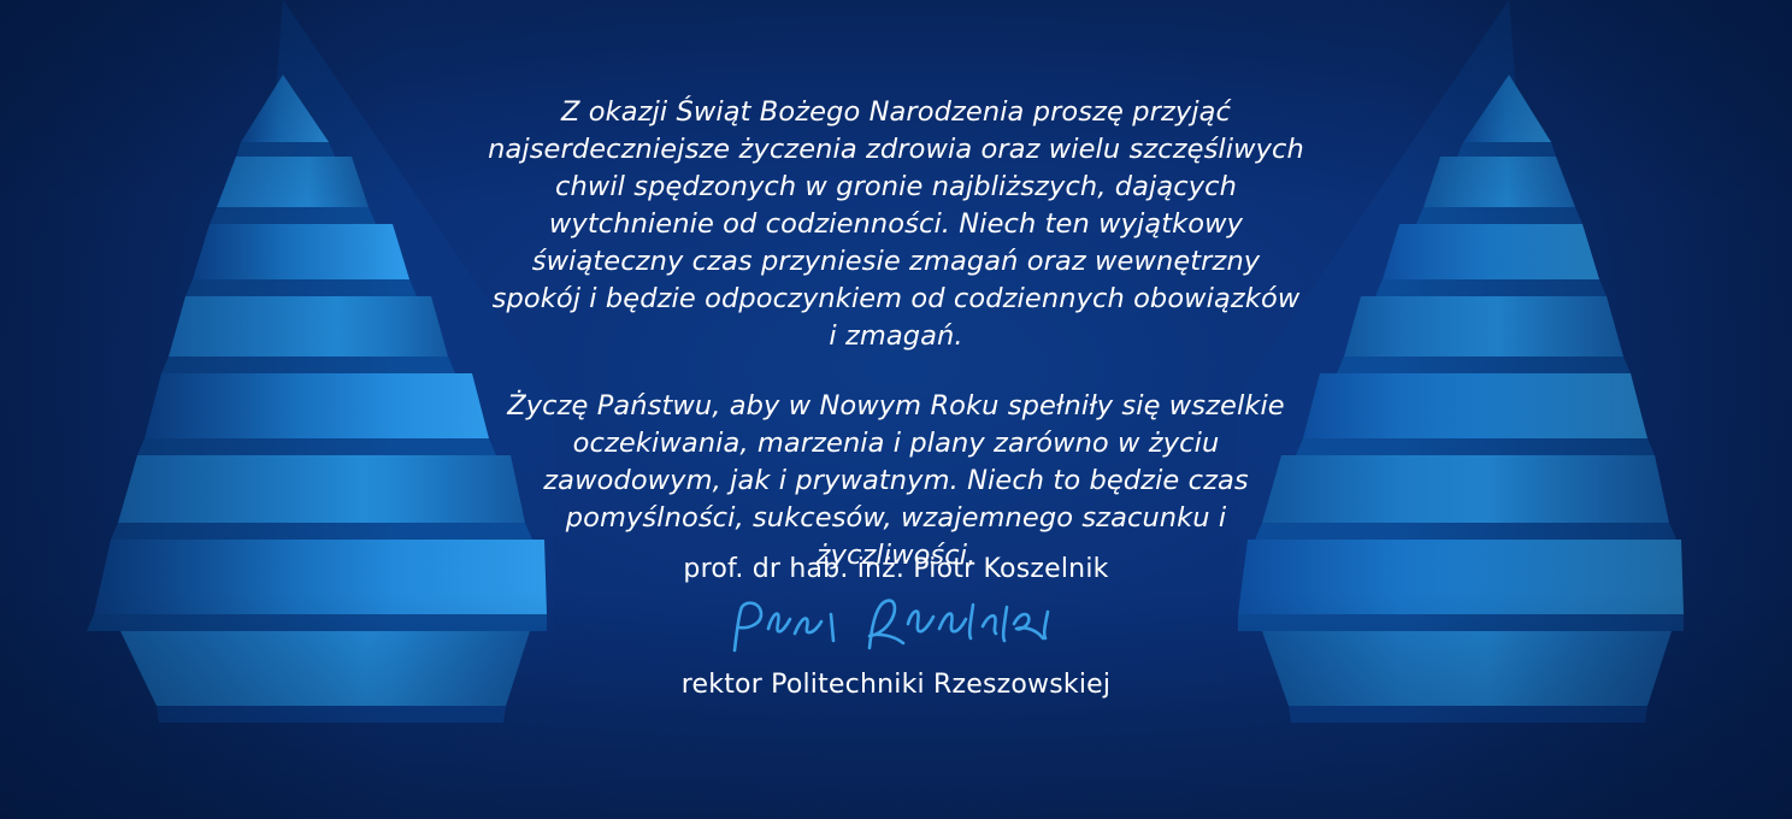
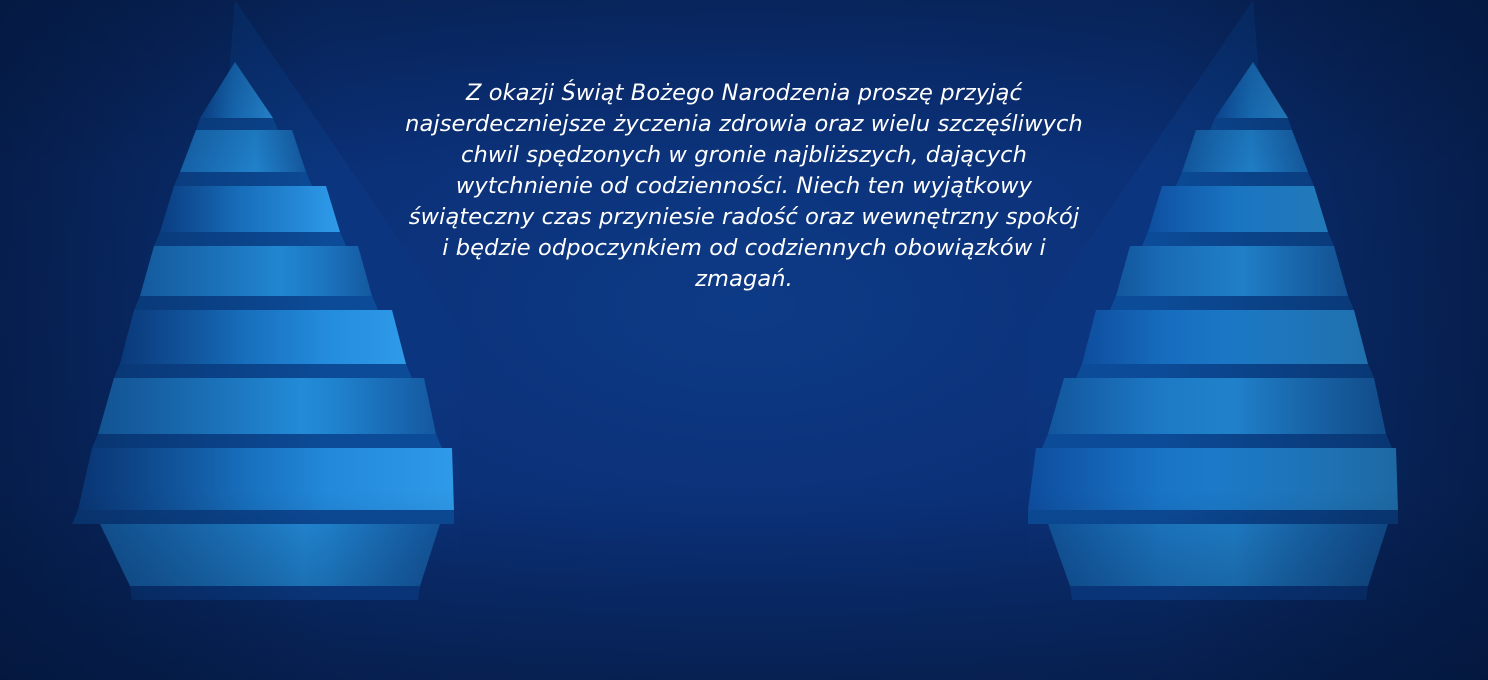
- Z okazji Świąt Bożego Narodzenia proszę przyjąć najserdeczniejsze życzenia zdrowia oraz wielu szczęśliwych chwil spędzonych w gronie najbliższych, dających wytchnienie od codzienności. Niech ten wyjątkowy świąteczny czas przyniesie zmagań oraz wewnętrzny spokój i będzie odpoczynkiem od codziennych obowiązków i zmagań.
+ Z okazji Świąt Bożego Narodzenia proszę przyjąć najserdeczniejsze życzenia zdrowia oraz wielu szczęśliwych chwil spędzonych w gronie najbliższych, dających wytchnienie od codzienności. Niech ten wyjątkowy świąteczny czas przyniesie radość oraz wewnętrzny spokój i będzie odpoczynkiem od codziennych obowiązków i zmagań.
- Życzę Państwu, aby w Nowym Roku spełniły się wszelkie oczekiwania, marzenia i plany zarówno w życiu zawodowym, jak i prywatnym. Niech to będzie czas pomyślności, sukcesów, wzajemnego szacunku i życzliwości.
- prof. dr hab. inż. Piotr Koszelnik
- rektor Politechniki Rzeszowskiej
